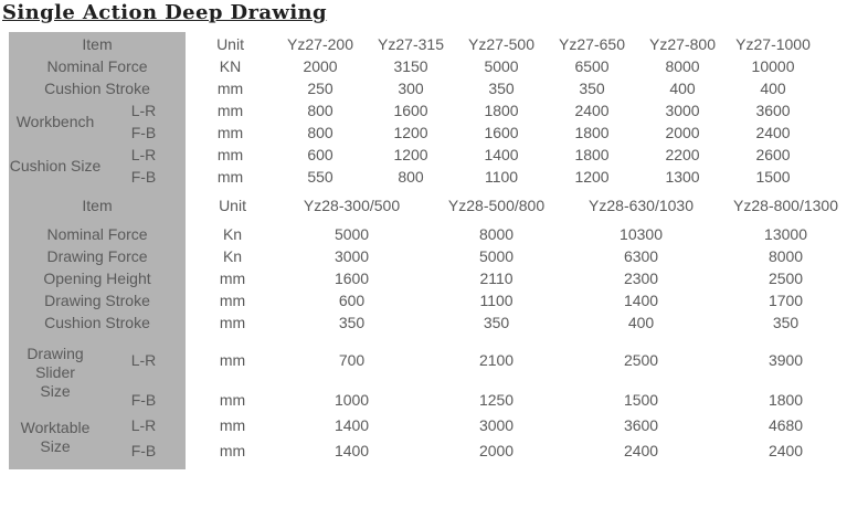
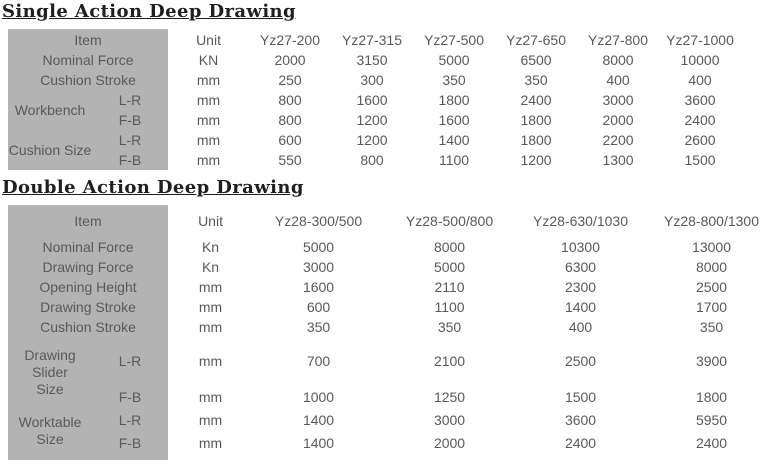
  Single Action Deep Drawing
  Item	Unit	Yz27-200	Yz27-315	Yz27-500	Yz27-650	Yz27-800	Yz27-1000
  Nominal Force	KN	2000	3150	5000	6500	8000	10000
  Cushion Stroke	mm	250	300	350	350	400	400
  Workbench	L-R	mm	800	1600	1800	2400	3000	3600
  F-B	mm	800	1200	1600	1800	2000	2400
  Cushion Size	L-R	mm	600	1200	1400	1800	2200	2600
  F-B	mm	550	800	1100	1200	1300	1500
+ Double Action Deep Drawing
  Item	Unit	Yz28-300/500	Yz28-500/800	Yz28-630/1030	Yz28-800/1300
  Nominal Force	Kn	5000	8000	10300	13000
  Drawing Force	Kn	3000	5000	6300	8000
  Opening Height	mm	1600	2110	2300	2500
  Drawing Stroke	mm	600	1100	1400	1700
  Cushion Stroke	mm	350	350	400	350
  Drawing Slider Size	L-R	mm	700	2100	2500	3900
  F-B	mm	1000	1250	1500	1800
- Worktable Size	L-R	mm	1400	3000	3600	4680
+ Worktable Size	L-R	mm	1400	3000	3600	5950
  F-B	mm	1400	2000	2400	2400
